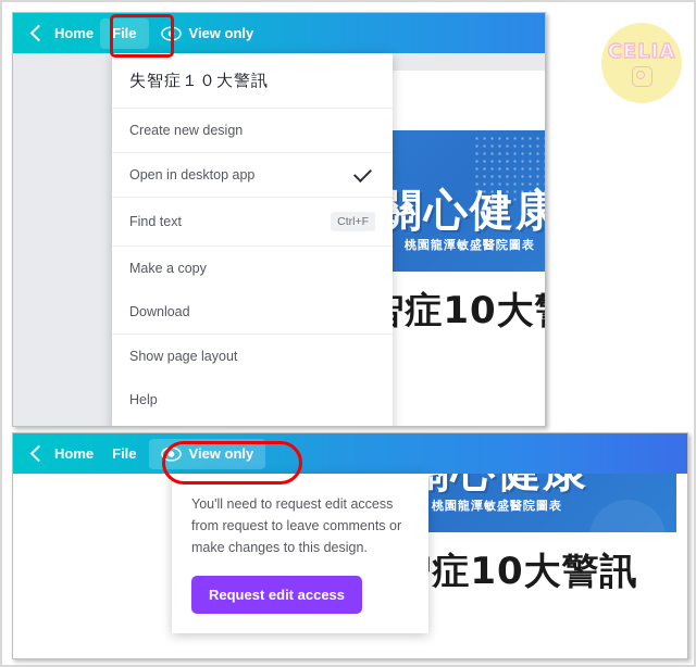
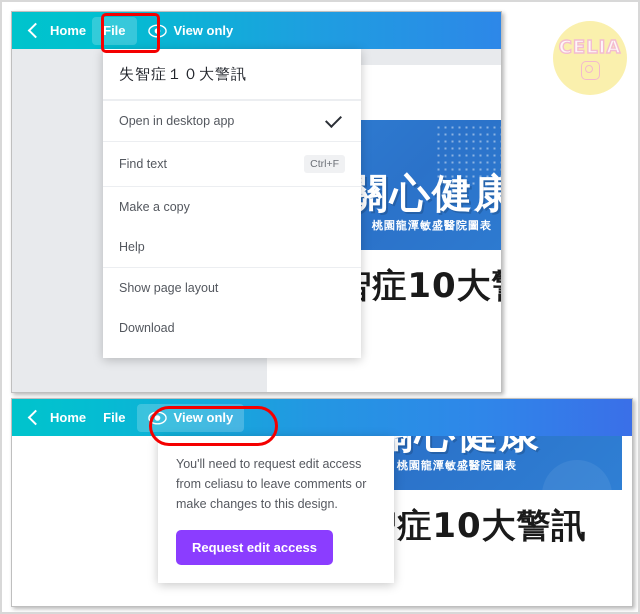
  Home
  File
  View only
  關心健康
  桃園龍潭敏盛醫院圖表
  失智症１０大警訊
- Create new design
  Open in desktop app
  Find text
  Ctrl+F
  Make a copy
- Download
+ Help
  Show page layout
- Help
+ Download
  Home
  File
  View only
  桃園龍潭敏盛醫院圖表
  症10大警訊
- You'll need to request edit access from request to leave comments or make changes to this design.
+ You'll need to request edit access from celiasu to leave comments or make changes to this design.
  Request edit access
  CELIA
